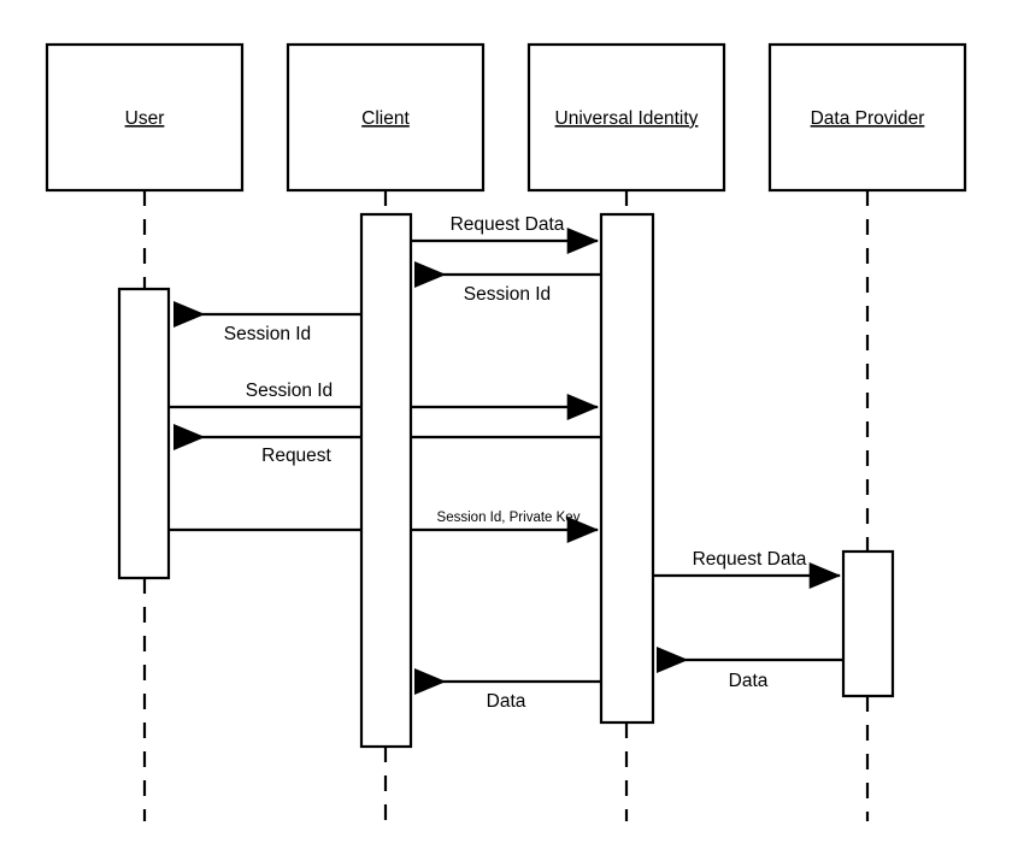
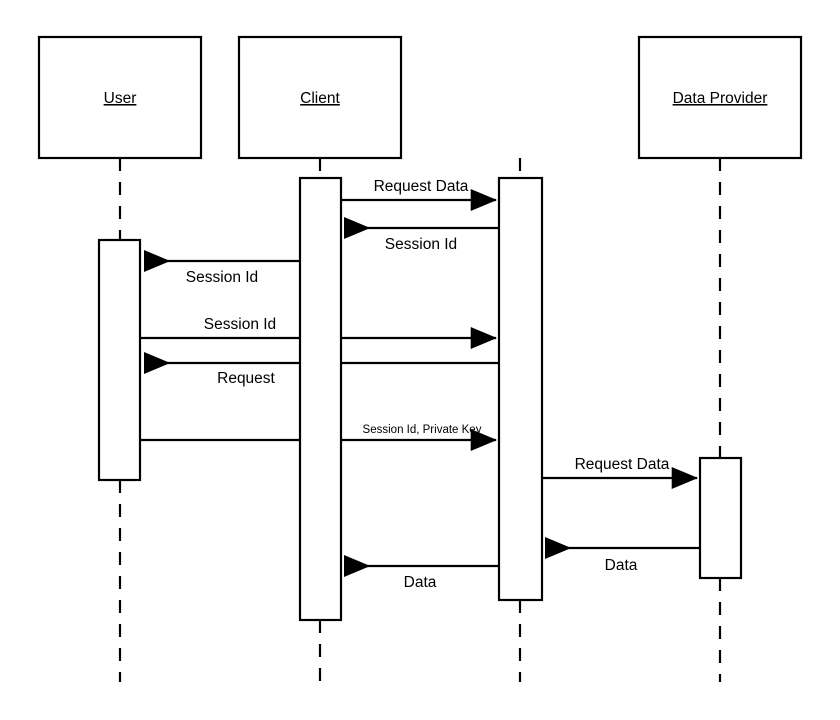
  User
  Client
- Universal Identity
  Data Provider
  Request Data
  Session Id
  Session Id
  Session Id
  Request
  Session Id, Private Key
  Request Data
  Data
  Data
